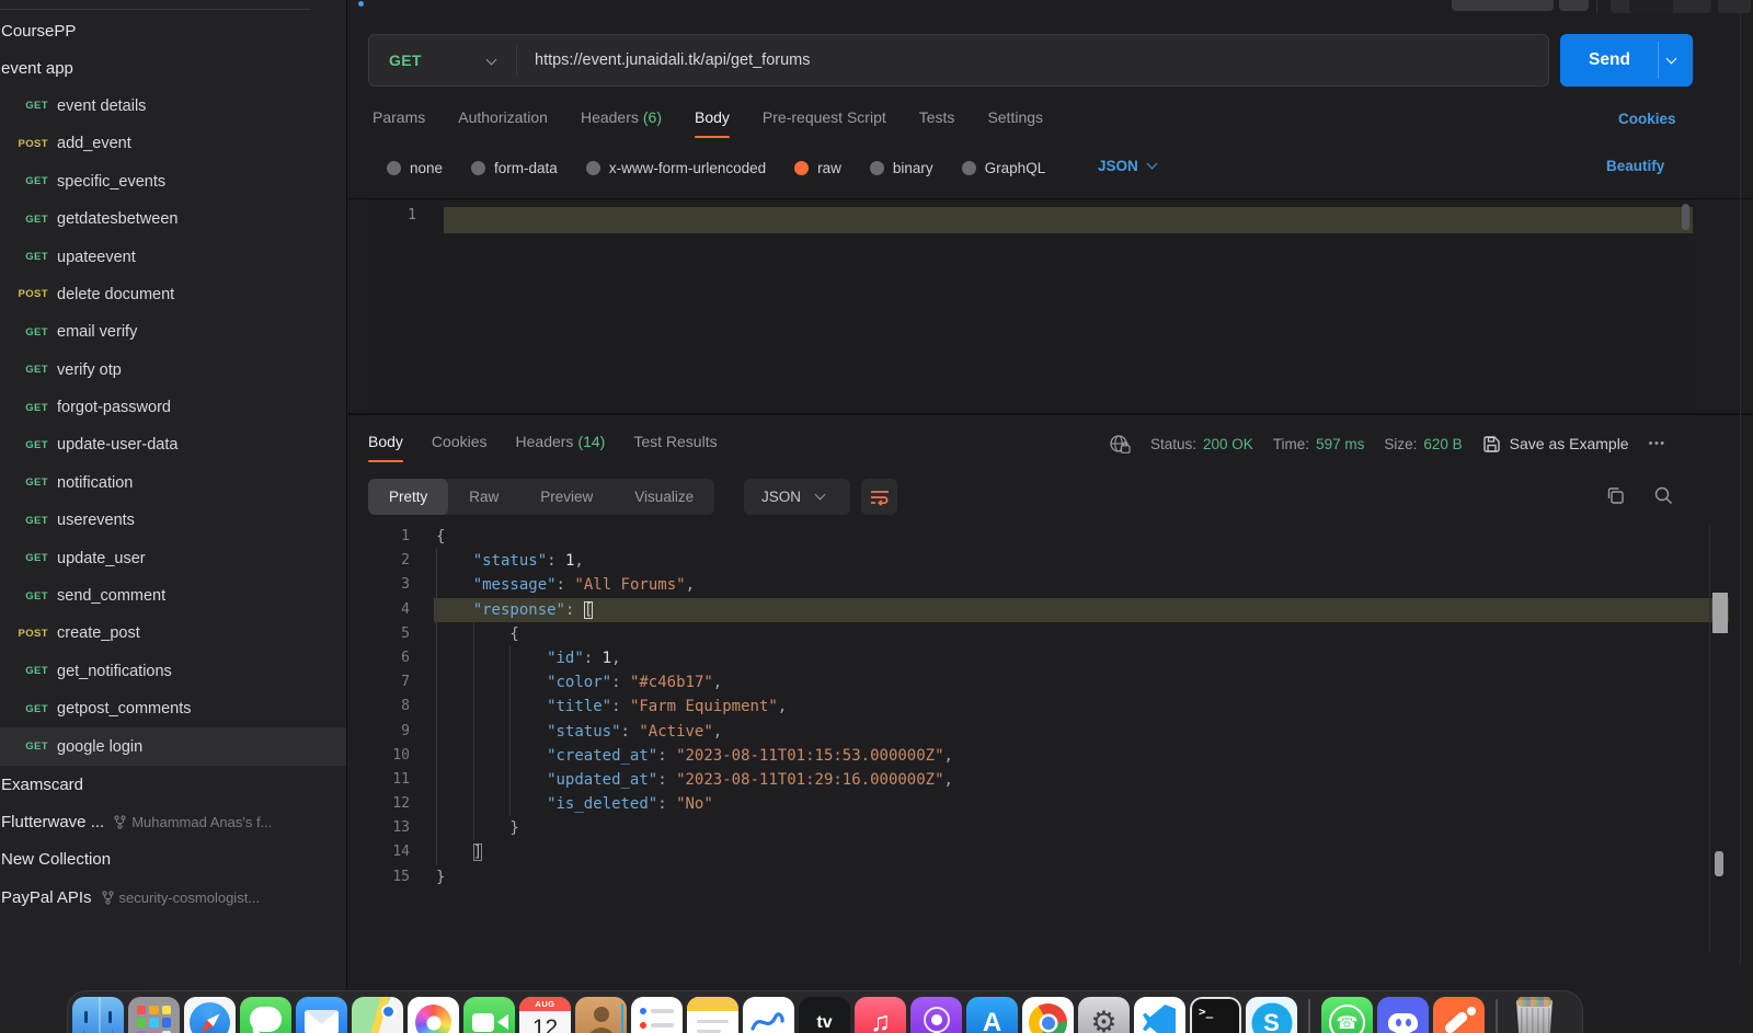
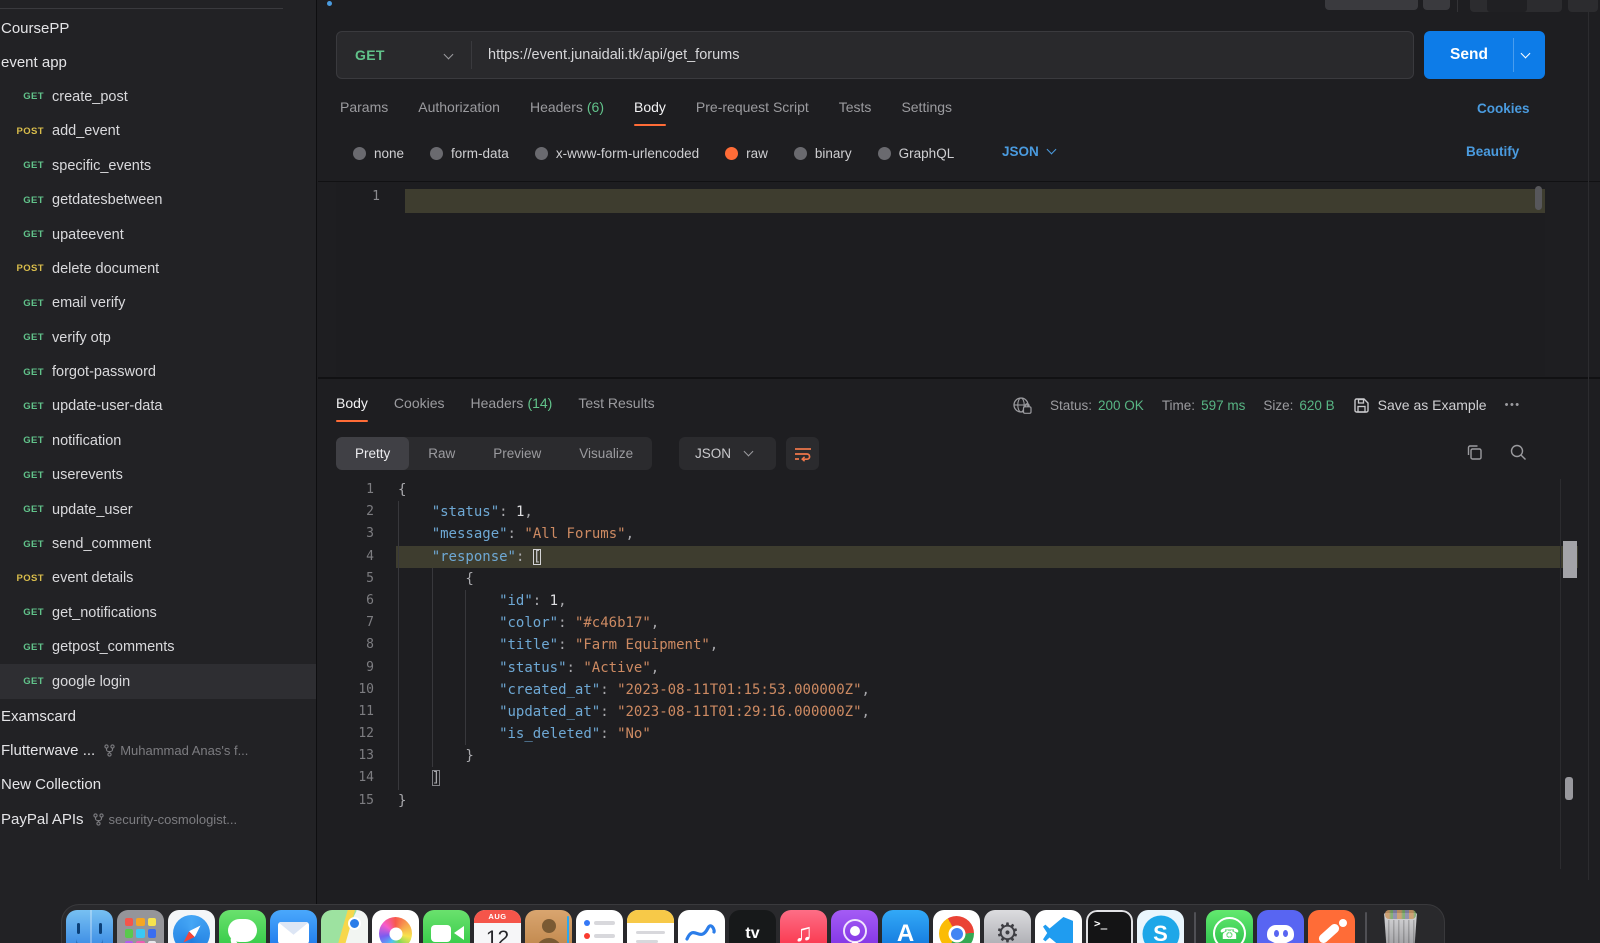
  CoursePP
  event app
  GET
- event details
+ create_post
  POST
  add_event
  GET
  specific_events
  GET
  getdatesbetween
  GET
  upateevent
  POST
  delete document
  GET
  email verify
  GET
  verify otp
  GET
  forgot-password
  GET
  update-user-data
  GET
  notification
  GET
  userevents
  GET
  update_user
  GET
  send_comment
  POST
- create_post
+ event details
  GET
  get_notifications
  GET
  getpost_comments
  GET
  google login
  Examscard
  Flutterwave ...
  Muhammad Anas's f...
  New Collection
  PayPal APIs
  security-cosmologist...
  GET
  https://event.junaidali.tk/api/get_forums
  Send
  Params
  Authorization
  Headers (6)
  Body
  Pre-request Script
  Tests
  Settings
  Cookies
  none
  form-data
  x-www-form-urlencoded
  raw
  binary
  GraphQL
  JSON
  Beautify
  1
  Body
  Cookies
  Headers (14)
  Test Results
  Status:
  200 OK
  Time:
  597 ms
  Size:
  620 B
  Save as Example
  •••
  Pretty
  Raw
  Preview
  Visualize
  JSON
  1
  2
  3
  4
  5
  6
  7
  8
  9
  10
  11
  12
  13
  14
  15
  {
  "status": 1,
  "message": "All Forums",
  "response": [
  {
  "id": 1,
  "color": "#c46b17",
  "title": "Farm Equipment",
  "status": "Active",
  "created_at": "2023-08-11T01:15:53.000000Z",
  "updated_at": "2023-08-11T01:29:16.000000Z",
  "is_deleted": "No"
  }
  ]
  }
  AUG
  12
  tv
  ♫
  A
  ⚙
  >_
  S
  ☎
